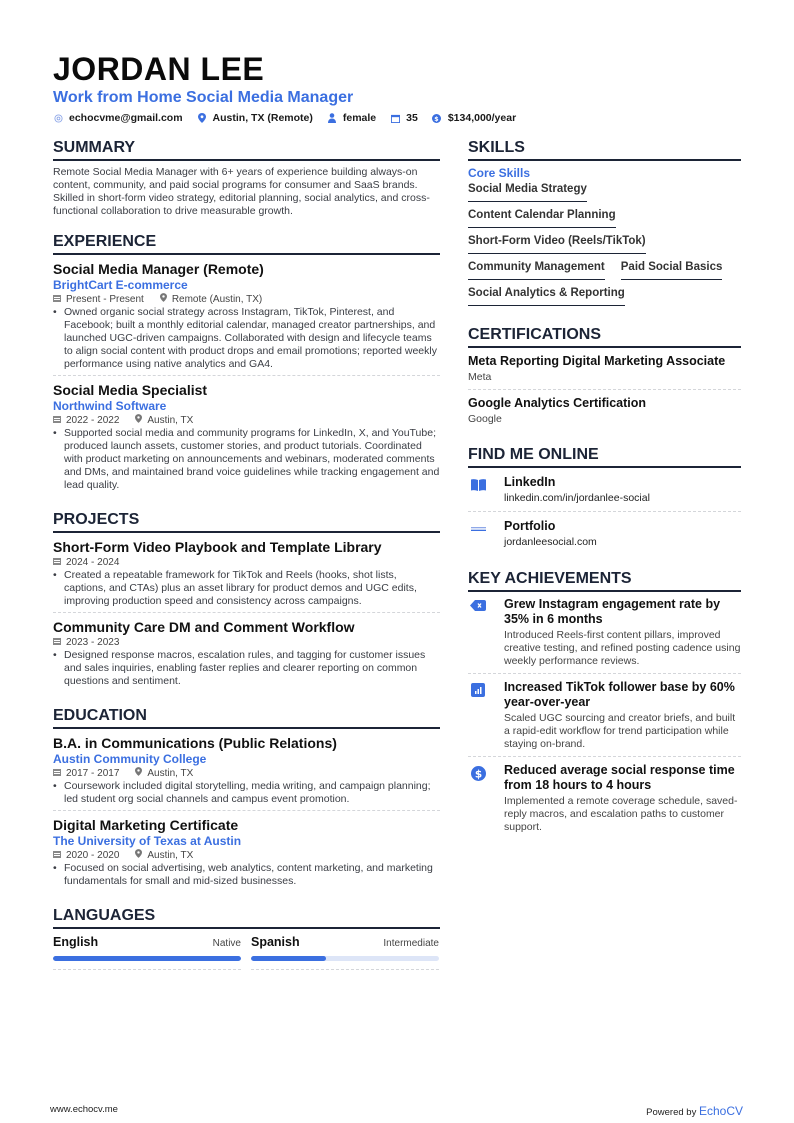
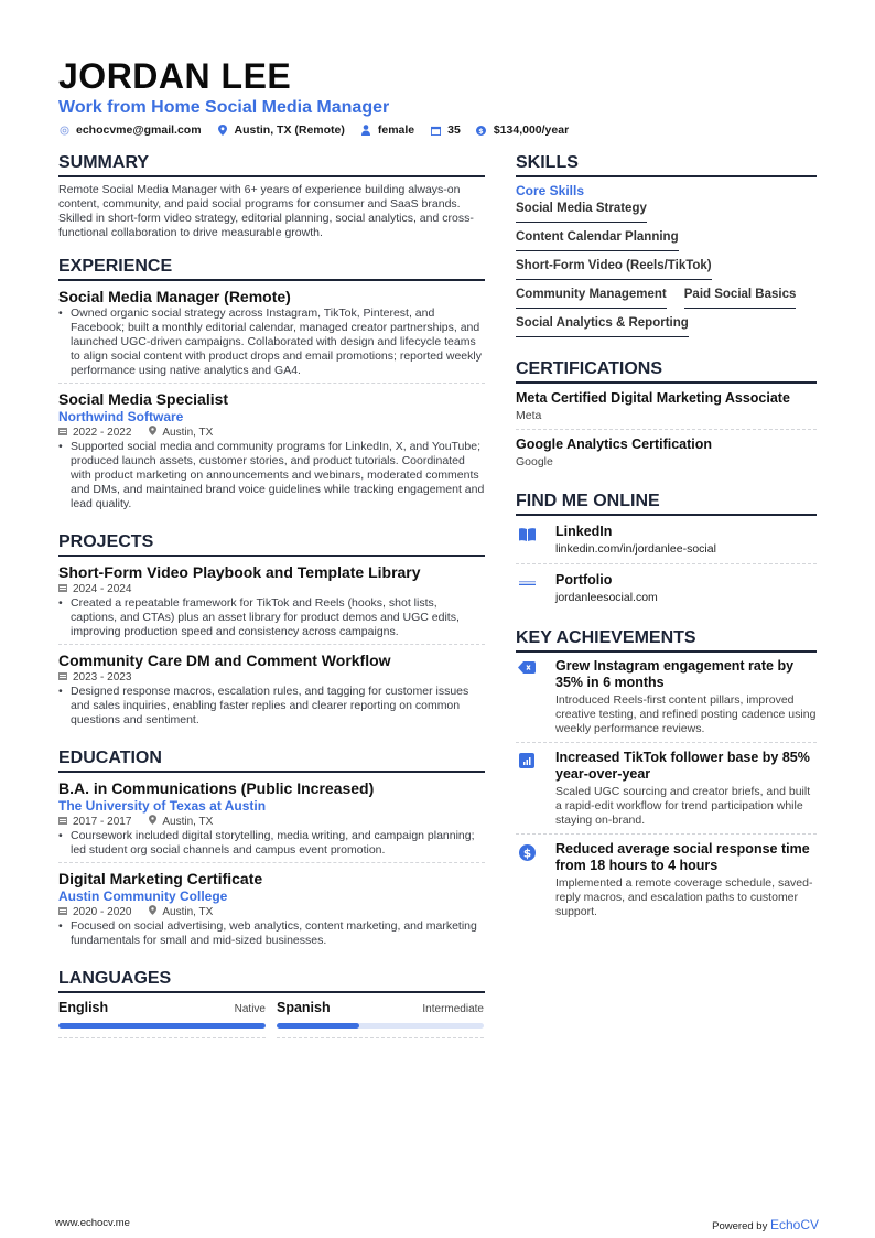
  JORDAN LEE
  Work from Home Social Media Manager
  echocvme@gmail.com
  Austin, TX (Remote)
  female
  35
  $134,000/year
  SUMMARY
  Remote Social Media Manager with 6+ years of experience building always-on content, community, and paid social programs for consumer and SaaS brands. Skilled in short-form video strategy, editorial planning, social analytics, and cross-functional collaboration to drive measurable growth.
  EXPERIENCE
  Social Media Manager (Remote)
- BrightCart E-commerce
- Present - Present
- Remote (Austin, TX)
  •
  Owned organic social strategy across Instagram, TikTok, Pinterest, and Facebook; built a monthly editorial calendar, managed creator partnerships, and launched UGC-driven campaigns. Collaborated with design and lifecycle teams to align social content with product drops and email promotions; reported weekly performance using native analytics and GA4.
  Social Media Specialist
  Northwind Software
  2022 - 2022
  Austin, TX
  •
  Supported social media and community programs for LinkedIn, X, and YouTube; produced launch assets, customer stories, and product tutorials. Coordinated with product marketing on announcements and webinars, moderated comments and DMs, and maintained brand voice guidelines while tracking engagement and lead quality.
  PROJECTS
  Short-Form Video Playbook and Template Library
  2024 - 2024
  •
  Created a repeatable framework for TikTok and Reels (hooks, shot lists, captions, and CTAs) plus an asset library for product demos and UGC edits, improving production speed and consistency across campaigns.
  Community Care DM and Comment Workflow
  2023 - 2023
  •
  Designed response macros, escalation rules, and tagging for customer issues and sales inquiries, enabling faster replies and clearer reporting on common questions and sentiment.
  EDUCATION
- B.A. in Communications (Public Relations)
+ B.A. in Communications (Public Increased)
- Austin Community College
+ The University of Texas at Austin
  2017 - 2017
  Austin, TX
  •
  Coursework included digital storytelling, media writing, and campaign planning; led student org social channels and campus event promotion.
  Digital Marketing Certificate
- The University of Texas at Austin
+ Austin Community College
  2020 - 2020
  Austin, TX
  •
  Focused on social advertising, web analytics, content marketing, and marketing fundamentals for small and mid-sized businesses.
  LANGUAGES
  English
  Native
  Spanish
  Intermediate
  SKILLS
  Core Skills
  Social Media Strategy
  Content Calendar Planning
  Short-Form Video (Reels/TikTok)
  Community Management
  Paid Social Basics
  Social Analytics & Reporting
  CERTIFICATIONS
- Meta Reporting Digital Marketing Associate
+ Meta Certified Digital Marketing Associate
  Meta
  Google Analytics Certification
  Google
  FIND ME ONLINE
  LinkedIn
  linkedin.com/in/jordanlee-social
  Portfolio
  jordanleesocial.com
  KEY ACHIEVEMENTS
  Grew Instagram engagement rate by 35% in 6 months
  Introduced Reels-first content pillars, improved creative testing, and refined posting cadence using weekly performance reviews.
- Increased TikTok follower base by 60% year-over-year
+ Increased TikTok follower base by 85% year-over-year
  Scaled UGC sourcing and creator briefs, and built a rapid-edit workflow for trend participation while staying on-brand.
  $
  Reduced average social response time from 18 hours to 4 hours
  Implemented a remote coverage schedule, saved-reply macros, and escalation paths to customer support.
  www.echocv.me
  Powered by EchoCV
